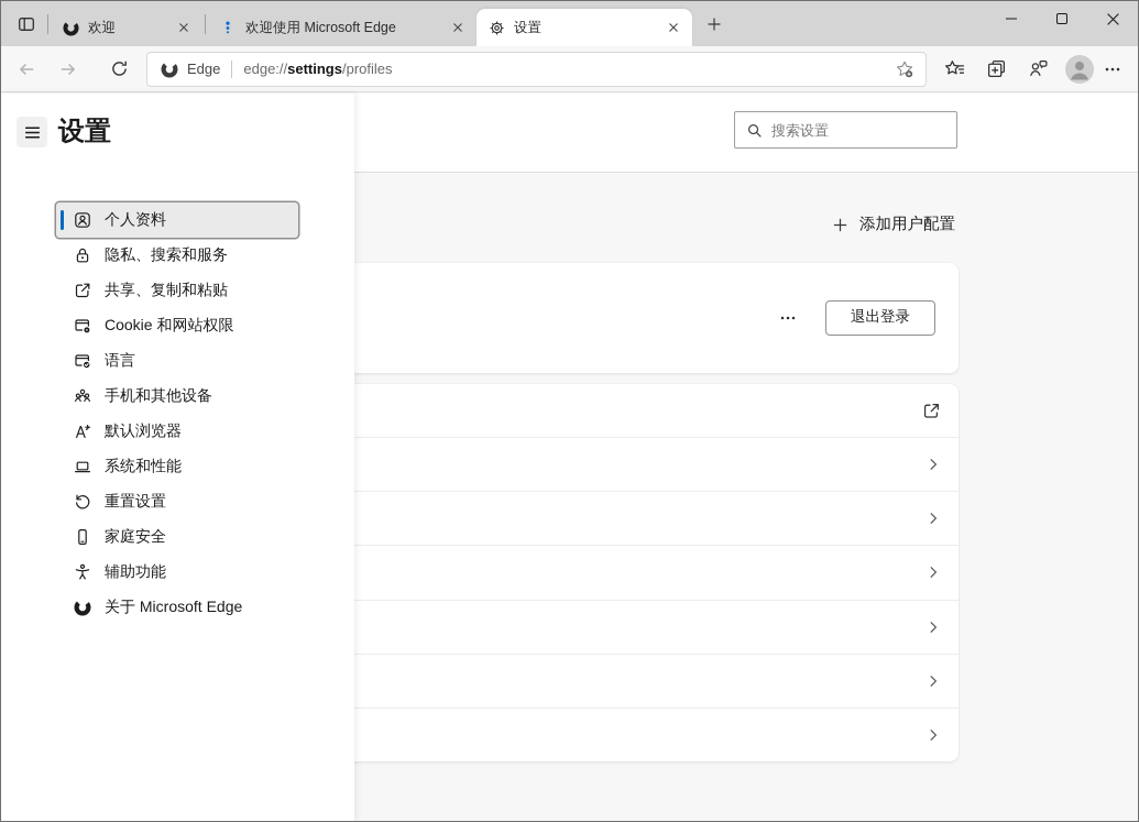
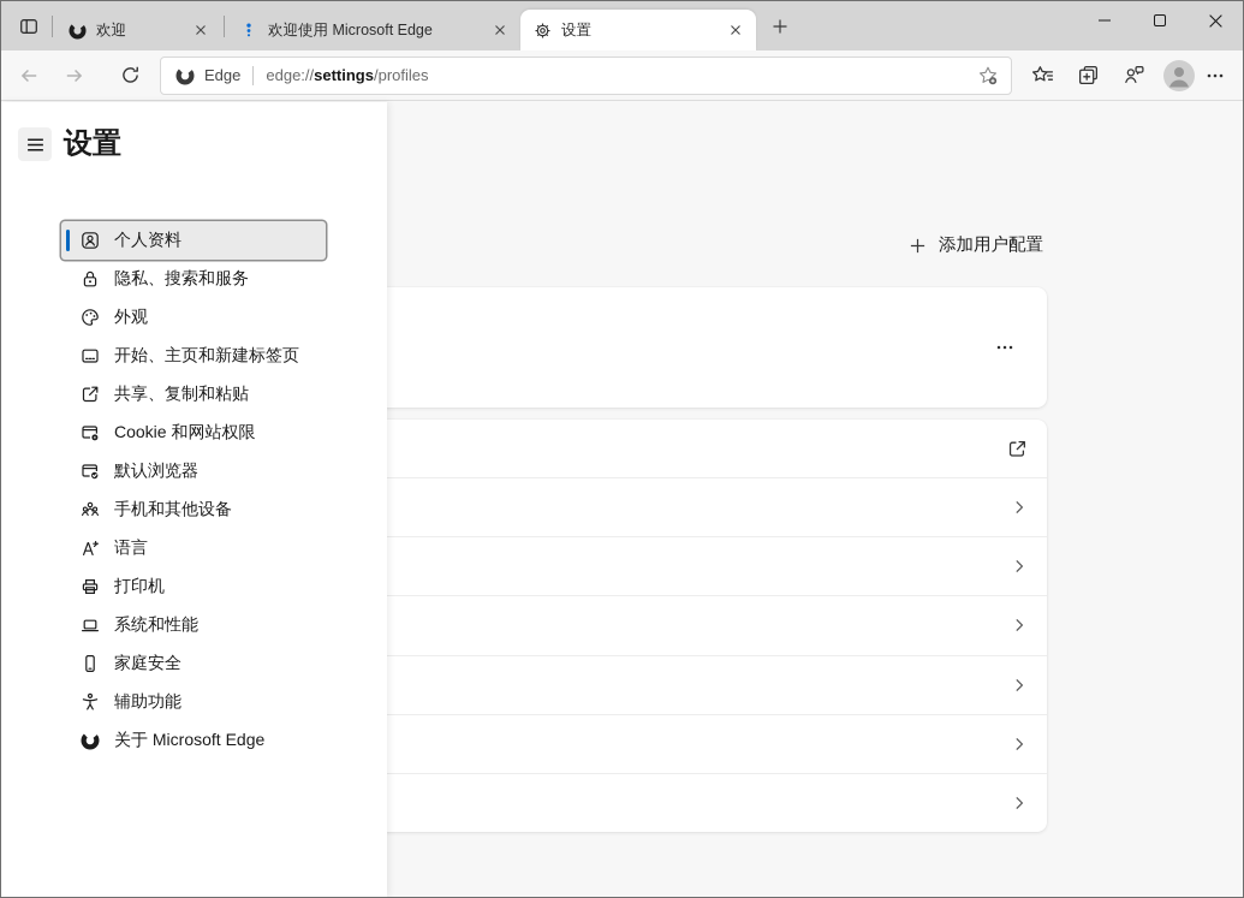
  欢迎
  欢迎使用 Microsoft Edge
  设置
  Edge
  edge://settings/profiles
- 搜索设置
  添加用户配置
- 退出登录
  设置
  个人资料
  隐私、搜索和服务
+ 外观
+ 开始、主页和新建标签页
  共享、复制和粘贴
  Cookie 和网站权限
- 语言
+ 默认浏览器
  手机和其他设备
- 默认浏览器
+ 语言
+ 打印机
  系统和性能
- 重置设置
  家庭安全
  辅助功能
  关于 Microsoft Edge
